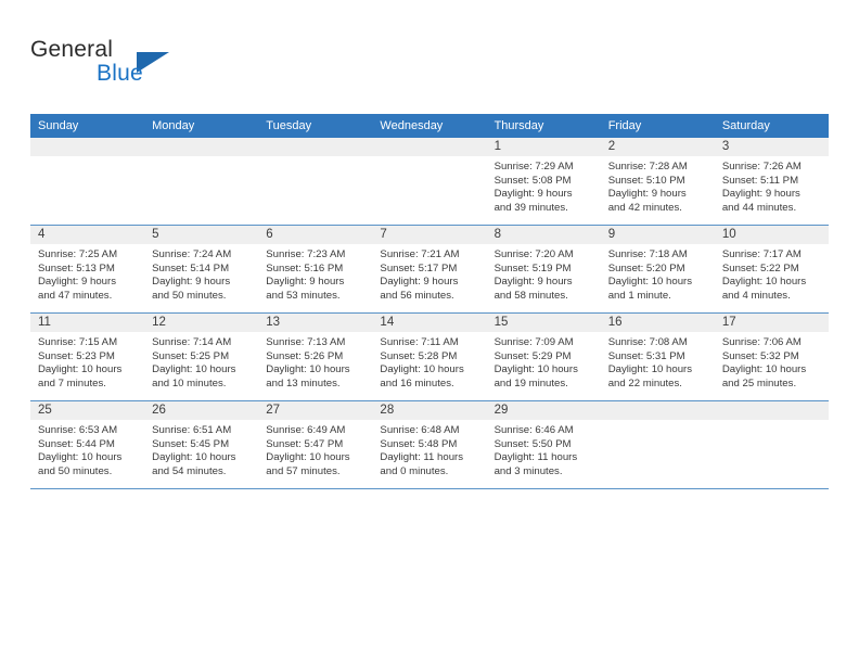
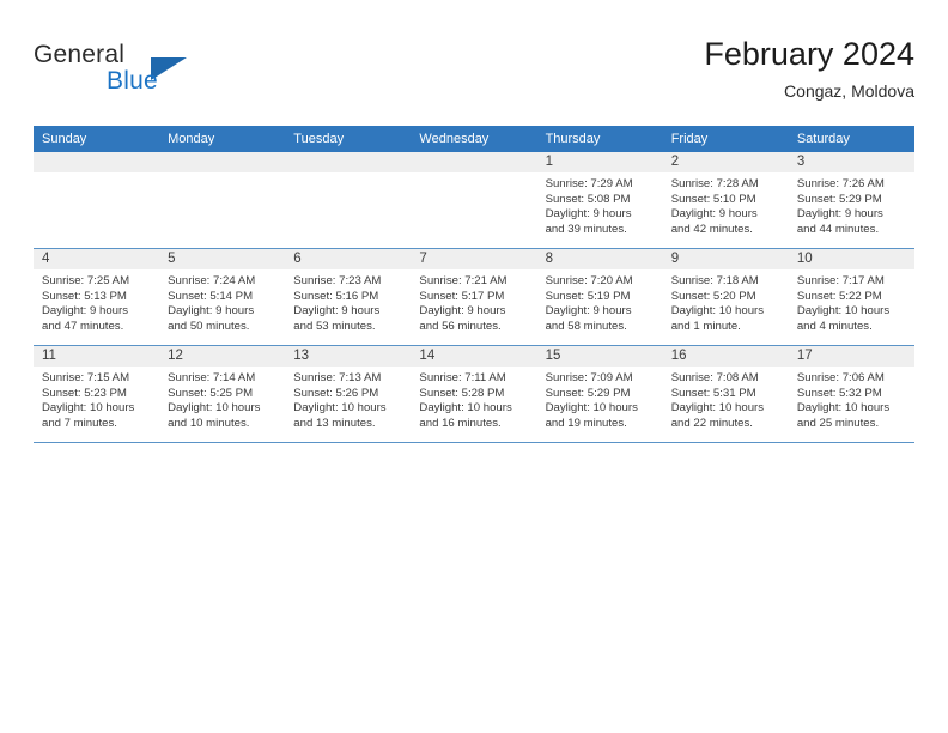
  General
  Blue
+ February 2024
+ Congaz, Moldova
  Sunday	Monday	Tuesday	Wednesday	Thursday	Friday	Saturday
- 				1Sunrise: 7:29 AMSunset: 5:08 PMDaylight: 9 hoursand 39 minutes.	2Sunrise: 7:28 AMSunset: 5:10 PMDaylight: 9 hoursand 42 minutes.	3Sunrise: 7:26 AMSunset: 5:11 PMDaylight: 9 hoursand 44 minutes.
+ 				1Sunrise: 7:29 AMSunset: 5:08 PMDaylight: 9 hoursand 39 minutes.	2Sunrise: 7:28 AMSunset: 5:10 PMDaylight: 9 hoursand 42 minutes.	3Sunrise: 7:26 AMSunset: 5:29 PMDaylight: 9 hoursand 44 minutes.
  4Sunrise: 7:25 AMSunset: 5:13 PMDaylight: 9 hoursand 47 minutes.	5Sunrise: 7:24 AMSunset: 5:14 PMDaylight: 9 hoursand 50 minutes.	6Sunrise: 7:23 AMSunset: 5:16 PMDaylight: 9 hoursand 53 minutes.	7Sunrise: 7:21 AMSunset: 5:17 PMDaylight: 9 hoursand 56 minutes.	8Sunrise: 7:20 AMSunset: 5:19 PMDaylight: 9 hoursand 58 minutes.	9Sunrise: 7:18 AMSunset: 5:20 PMDaylight: 10 hoursand 1 minute.	10Sunrise: 7:17 AMSunset: 5:22 PMDaylight: 10 hoursand 4 minutes.
  11Sunrise: 7:15 AMSunset: 5:23 PMDaylight: 10 hoursand 7 minutes.	12Sunrise: 7:14 AMSunset: 5:25 PMDaylight: 10 hoursand 10 minutes.	13Sunrise: 7:13 AMSunset: 5:26 PMDaylight: 10 hoursand 13 minutes.	14Sunrise: 7:11 AMSunset: 5:28 PMDaylight: 10 hoursand 16 minutes.	15Sunrise: 7:09 AMSunset: 5:29 PMDaylight: 10 hoursand 19 minutes.	16Sunrise: 7:08 AMSunset: 5:31 PMDaylight: 10 hoursand 22 minutes.	17Sunrise: 7:06 AMSunset: 5:32 PMDaylight: 10 hoursand 25 minutes.
- 25Sunrise: 6:53 AMSunset: 5:44 PMDaylight: 10 hoursand 50 minutes.	26Sunrise: 6:51 AMSunset: 5:45 PMDaylight: 10 hoursand 54 minutes.	27Sunrise: 6:49 AMSunset: 5:47 PMDaylight: 10 hoursand 57 minutes.	28Sunrise: 6:48 AMSunset: 5:48 PMDaylight: 11 hoursand 0 minutes.	29Sunrise: 6:46 AMSunset: 5:50 PMDaylight: 11 hoursand 3 minutes.
